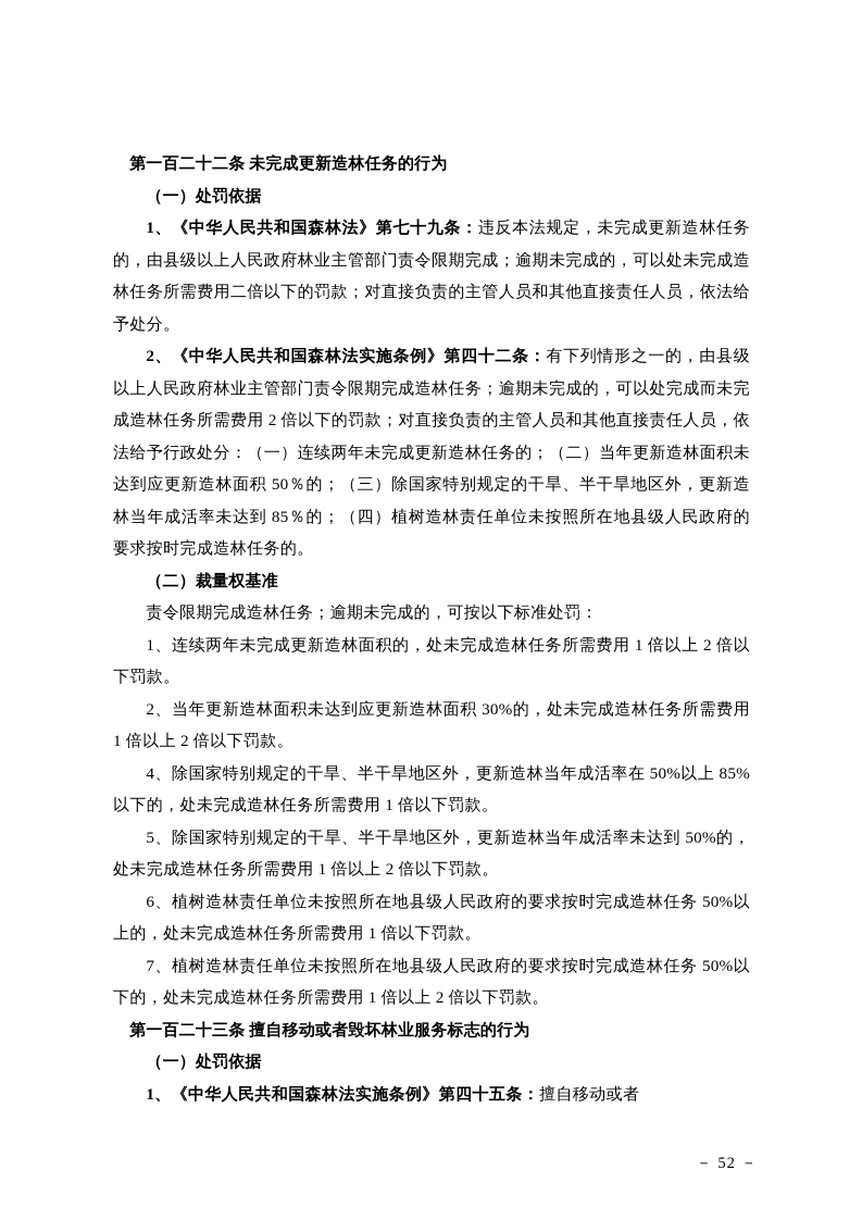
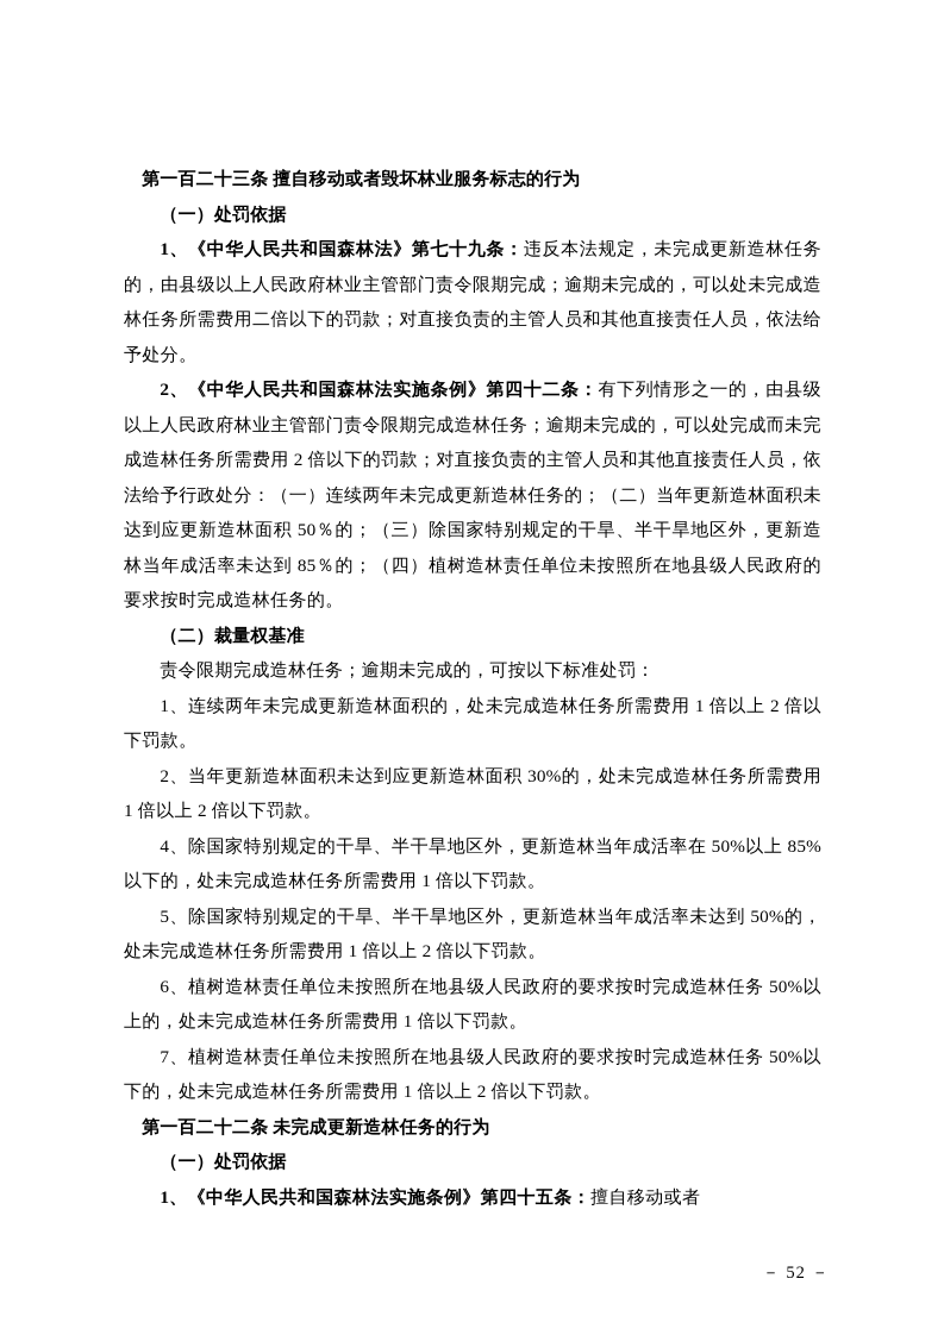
- 第一百二十二条 未完成更新造林任务的行为
+ 第一百二十三条 擅自移动或者毁坏林业服务标志的行为
  （一）处罚依据
  1、《中华人民共和国森林法》第七十九条：违反本法规定，未完成更新造林任务的，由县级以上人民政府林业主管部门责令限期完成；逾期未完成的，可以处未完成造林任务所需费用二倍以下的罚款；对直接负责的主管人员和其他直接责任人员，依法给予处分。
  2、《中华人民共和国森林法实施条例》第四十二条：有下列情形之一的，由县级以上人民政府林业主管部门责令限期完成造林任务；逾期未完成的，可以处完成而未完成造林任务所需费用 2 倍以下的罚款；对直接负责的主管人员和其他直接责任人员，依法给予行政处分：（一）连续两年未完成更新造林任务的；（二）当年更新造林面积未达到应更新造林面积 50％的；（三）除国家特别规定的干旱、半干旱地区外，更新造林当年成活率未达到 85％的；（四）植树造林责任单位未按照所在地县级人民政府的要求按时完成造林任务的。
  （二）裁量权基准
  责令限期完成造林任务；逾期未完成的，可按以下标准处罚：
  1、连续两年未完成更新造林面积的，处未完成造林任务所需费用 1 倍以上 2 倍以下罚款。
  2、当年更新造林面积未达到应更新造林面积 30%的，处未完成造林任务所需费用 1 倍以上 2 倍以下罚款。
  4、除国家特别规定的干旱、半干旱地区外，更新造林当年成活率在 50%以上 85%以下的，处未完成造林任务所需费用 1 倍以下罚款。
  5、除国家特别规定的干旱、半干旱地区外，更新造林当年成活率未达到 50%的，处未完成造林任务所需费用 1 倍以上 2 倍以下罚款。
  6、植树造林责任单位未按照所在地县级人民政府的要求按时完成造林任务 50%以上的，处未完成造林任务所需费用 1 倍以下罚款。
  7、植树造林责任单位未按照所在地县级人民政府的要求按时完成造林任务 50%以下的，处未完成造林任务所需费用 1 倍以上 2 倍以下罚款。
- 第一百二十三条 擅自移动或者毁坏林业服务标志的行为
+ 第一百二十二条 未完成更新造林任务的行为
  （一）处罚依据
  1、《中华人民共和国森林法实施条例》第四十五条：擅自移动或者
  － 52 －
